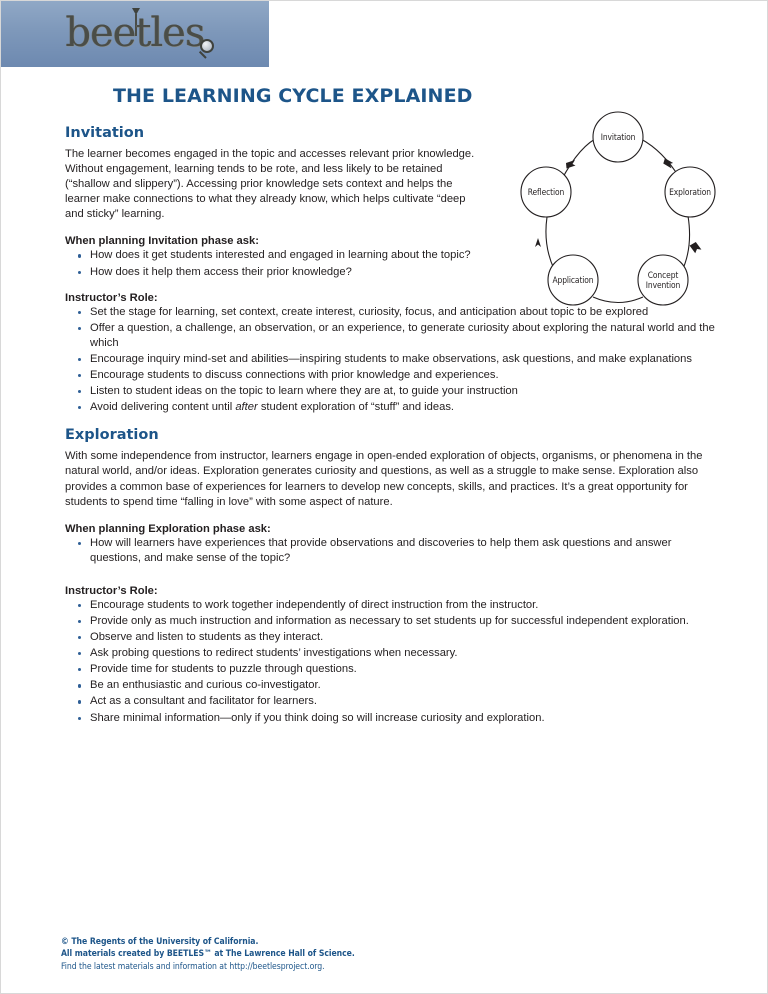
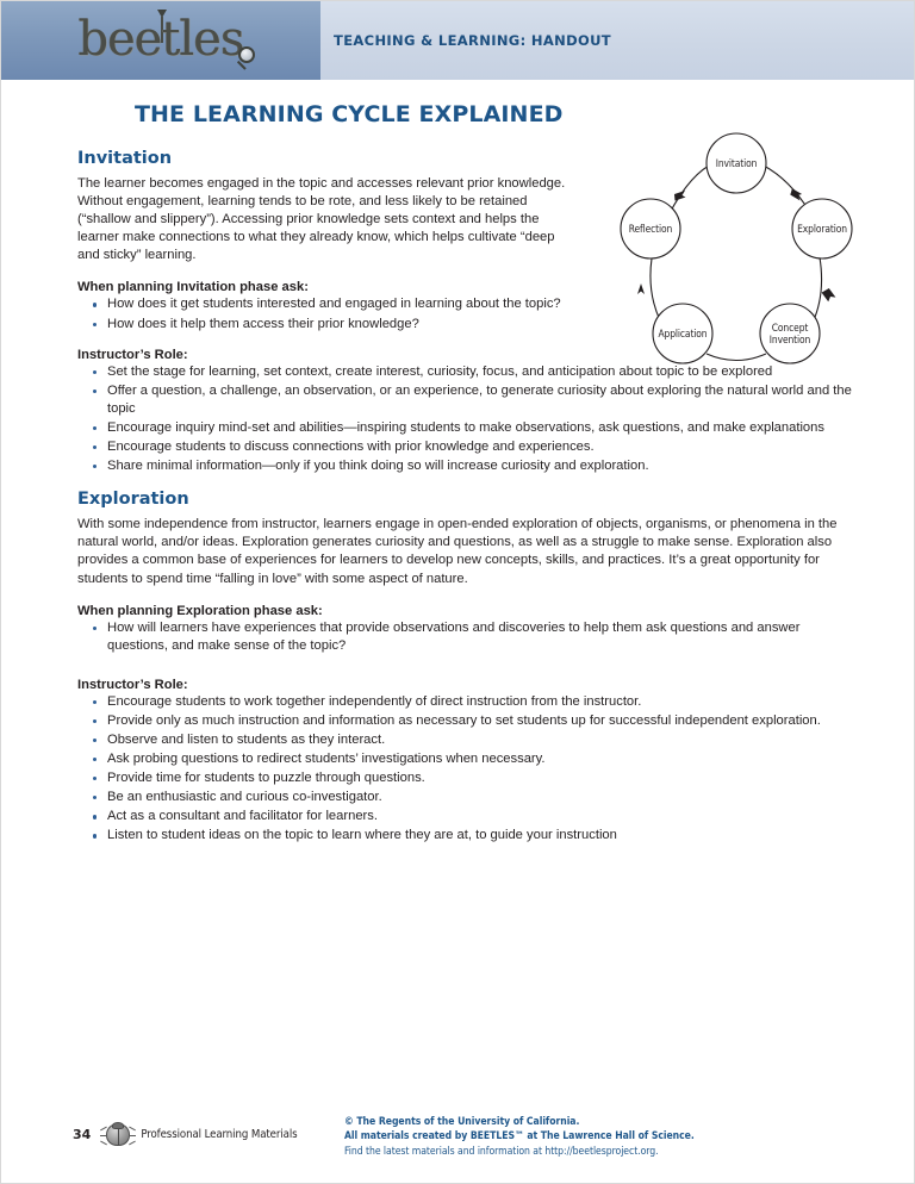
  beetles
+ TEACHING & LEARNING: HANDOUT
  Invitation
  Exploration
  Concept
  Invention
  Application
  Reflection
  THE LEARNING CYCLE EXPLAINED
  Invitation
  The learner becomes engaged in the topic and accesses relevant prior knowledge. Without engagement, learning tends to be rote, and less likely to be retained (“shallow and slippery”). Accessing prior knowledge sets context and helps the learner make connections to what they already know, which helps cultivate “deep and sticky” learning.
  When planning Invitation phase ask:
  How does it get students interested and engaged in learning about the topic?
  How does it help them access their prior knowledge?
  Instructor’s Role:
  Set the stage for learning, set context, create interest, curiosity, focus, and anticipation about topic to be explored
- Offer a question, a challenge, an observation, or an experience, to generate curiosity about exploring the natural world and the which
+ Offer a question, a challenge, an observation, or an experience, to generate curiosity about exploring the natural world and the topic
  Encourage inquiry mind-set and abilities—inspiring students to make observations, ask questions, and make explanations
  Encourage students to discuss connections with prior knowledge and experiences.
- Listen to student ideas on the topic to learn where they are at, to guide your instruction
+ Share minimal information—only if you think doing so will increase curiosity and exploration.
- Avoid delivering content until after student exploration of “stuff” and ideas.
  Exploration
  With some independence from instructor, learners engage in open-ended exploration of objects, organisms, or phenomena in the natural world, and/or ideas. Exploration generates curiosity and questions, as well as a struggle to make sense. Exploration also provides a common base of experiences for learners to develop new concepts, skills, and practices. It’s a great opportunity for students to spend time “falling in love” with some aspect of nature.
  When planning Exploration phase ask:
  How will learners have experiences that provide observations and discoveries to help them ask questions and answer questions, and make sense of the topic?
  Instructor’s Role:
  Encourage students to work together independently of direct instruction from the instructor.
  Provide only as much instruction and information as necessary to set students up for successful independent exploration.
  Observe and listen to students as they interact.
  Ask probing questions to redirect students’ investigations when necessary.
  Provide time for students to puzzle through questions.
  Be an enthusiastic and curious co-investigator.
  Act as a consultant and facilitator for learners.
- Share minimal information—only if you think doing so will increase curiosity and exploration.
+ Listen to student ideas on the topic to learn where they are at, to guide your instruction
+ 34
+ Professional Learning Materials
  © The Regents of the University of California.
  All materials created by BEETLES™ at The Lawrence Hall of Science.
  Find the latest materials and information at http://beetlesproject.org.
